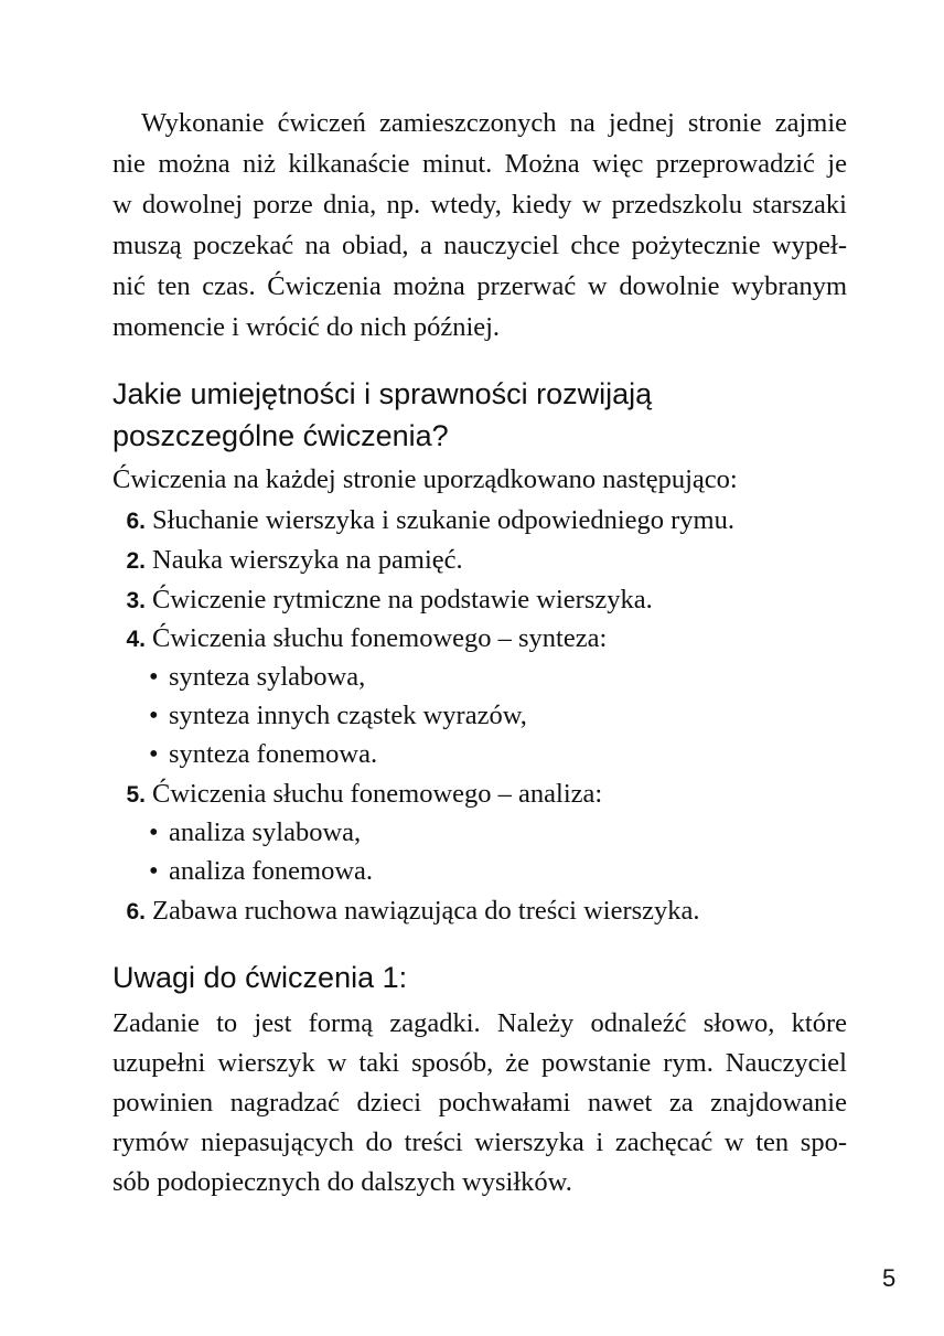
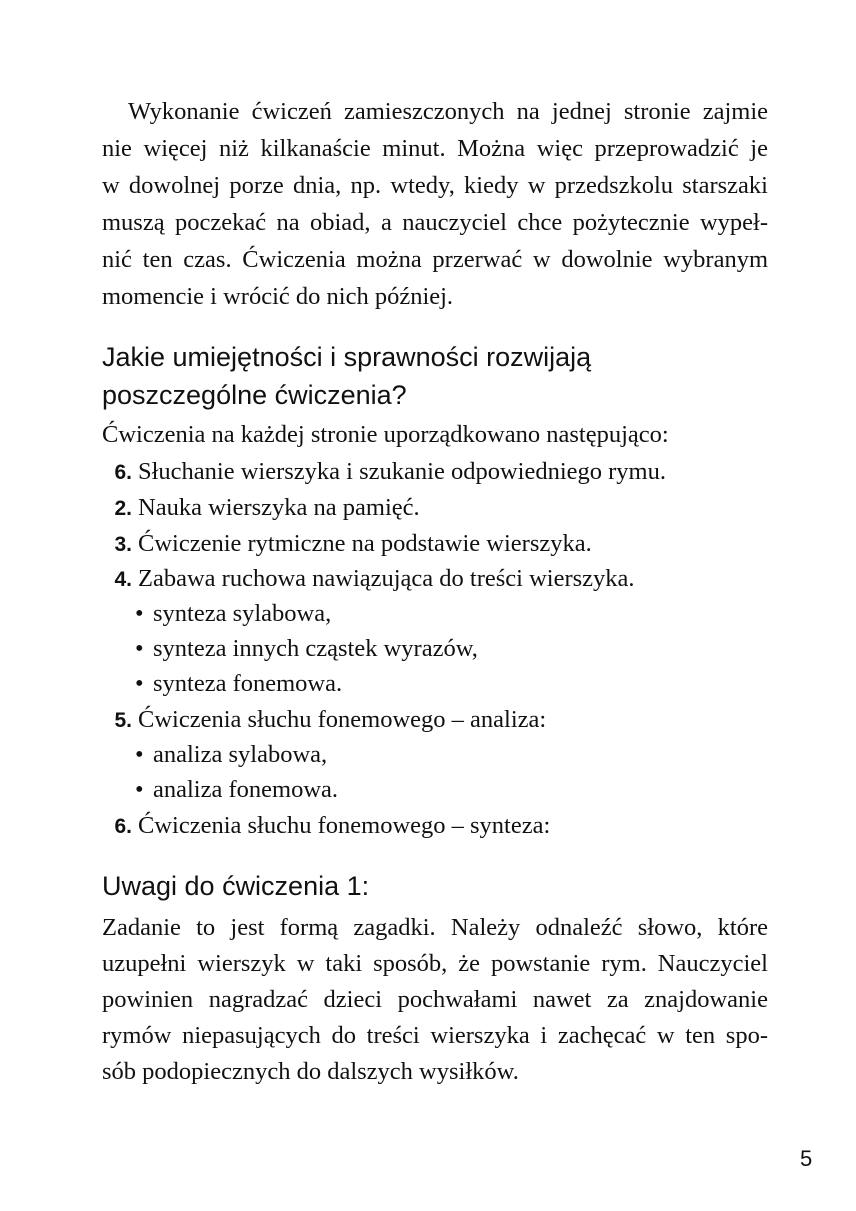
  Wykonanie ćwiczeń zamieszczonych na jednej stronie zajmie
- nie można niż kilkanaście minut. Można więc przeprowadzić je
+ nie więcej niż kilkanaście minut. Można więc przeprowadzić je
  w dowolnej porze dnia, np. wtedy, kiedy w przedszkolu starszaki
  muszą poczekać na obiad, a nauczyciel chce pożytecznie wypeł-
  nić ten czas. Ćwiczenia można przerwać w dowolnie wybranym
  momencie i wrócić do nich później.
  Jakie umiejętności i sprawności rozwijają
  poszczególne ćwiczenia?
  Ćwiczenia na każdej stronie uporządkowano następująco:
  6. Słuchanie wierszyka i szukanie odpowiedniego rymu.
  2. Nauka wierszyka na pamięć.
  3. Ćwiczenie rytmiczne na podstawie wierszyka.
- 4. Ćwiczenia słuchu fonemowego – synteza:
+ 4. Zabawa ruchowa nawiązująca do treści wierszyka.
  • synteza sylabowa,
  • synteza innych cząstek wyrazów,
  • synteza fonemowa.
  5. Ćwiczenia słuchu fonemowego – analiza:
  • analiza sylabowa,
  • analiza fonemowa.
- 6. Zabawa ruchowa nawiązująca do treści wierszyka.
+ 6. Ćwiczenia słuchu fonemowego – synteza:
  Uwagi do ćwiczenia 1:
  Zadanie to jest formą zagadki. Należy odnaleźć słowo, które
  uzupełni wierszyk w taki sposób, że powstanie rym. Nauczyciel
  powinien nagradzać dzieci pochwałami nawet za znajdowanie
  rymów niepasujących do treści wierszyka i zachęcać w ten spo-
  sób podopiecznych do dalszych wysiłków.
  5
